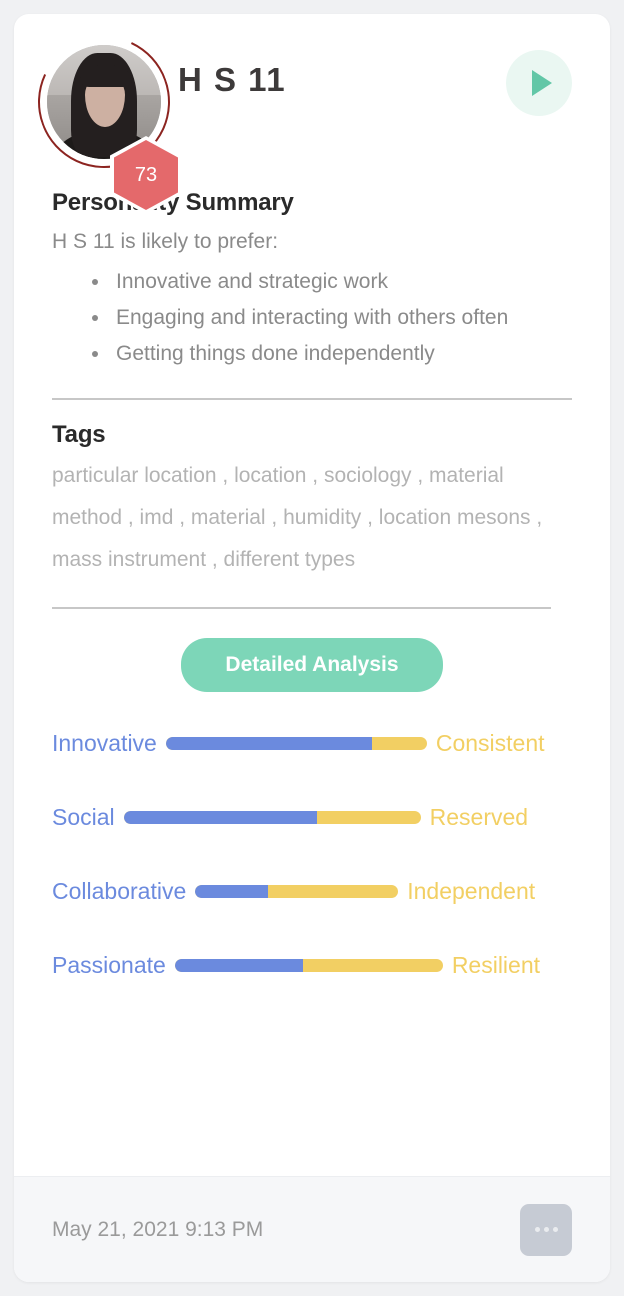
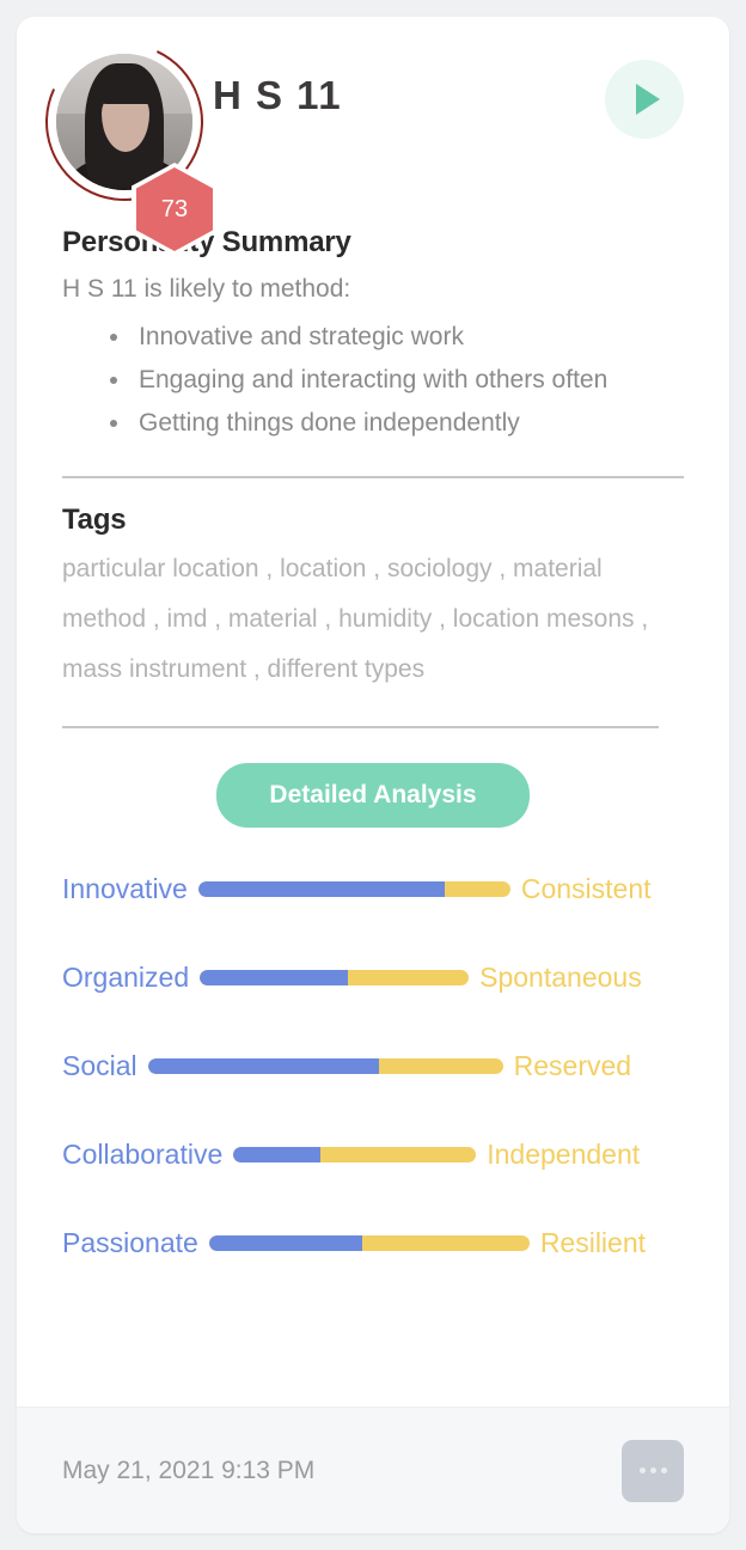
  73
  H S 11
  Persoy Summary
- H S 11 is likely to prefer:
+ H S 11 is likely to method:
  Innovative and strategic work
  Engaging and interacting with others often
  Getting things done independently
  Tags
  particular location , location , sociology , material method , imd , material , humidity , location mesons , mass instrument , different types
  Detailed Analysis
  Innovative
  Consistent
+ Organized
+ Spontaneous
  Social
  Reserved
  Collaborative
  Independent
  Passionate
  Resilient
  May 21, 2021 9:13 PM
